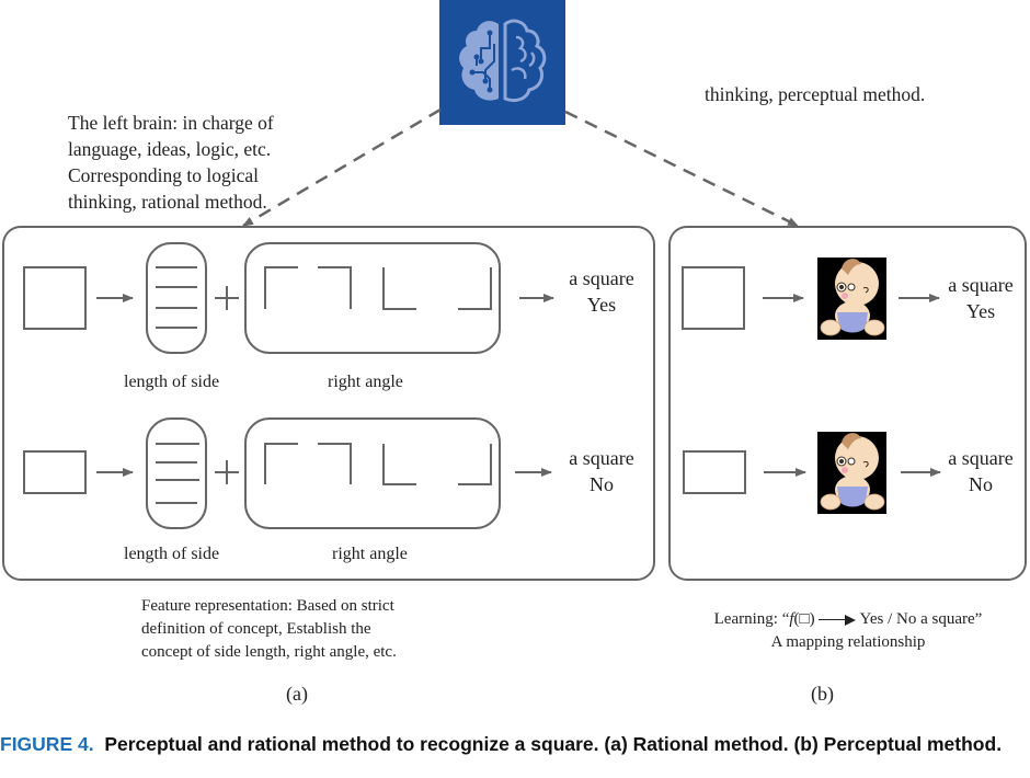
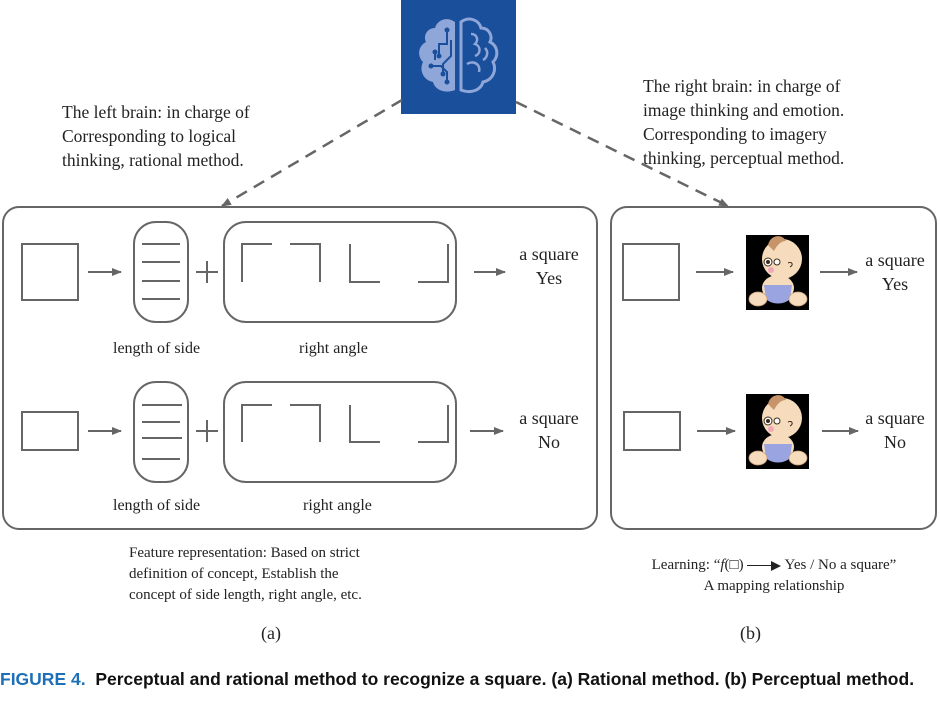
  The left brain: in charge of
- language, ideas, logic, etc.
  Corresponding to logical
  thinking, rational method.
+ The right brain: in charge of
+ image thinking and emotion.
+ Corresponding to imagery
  thinking, perceptual method.
  length of side
  right angle
  a square
  Yes
  length of side
  right angle
  a square
  No
  a square
  Yes
  a square
  No
  Feature representation: Based on strict
  definition of concept, Establish the
  concept of side length, right angle, etc.
  Learning: “f(□) Yes / No a square”
  A mapping relationship
  (a)
  (b)
  FIGURE 4. Perceptual and rational method to recognize a square. (a) Rational method. (b) Perceptual method.
